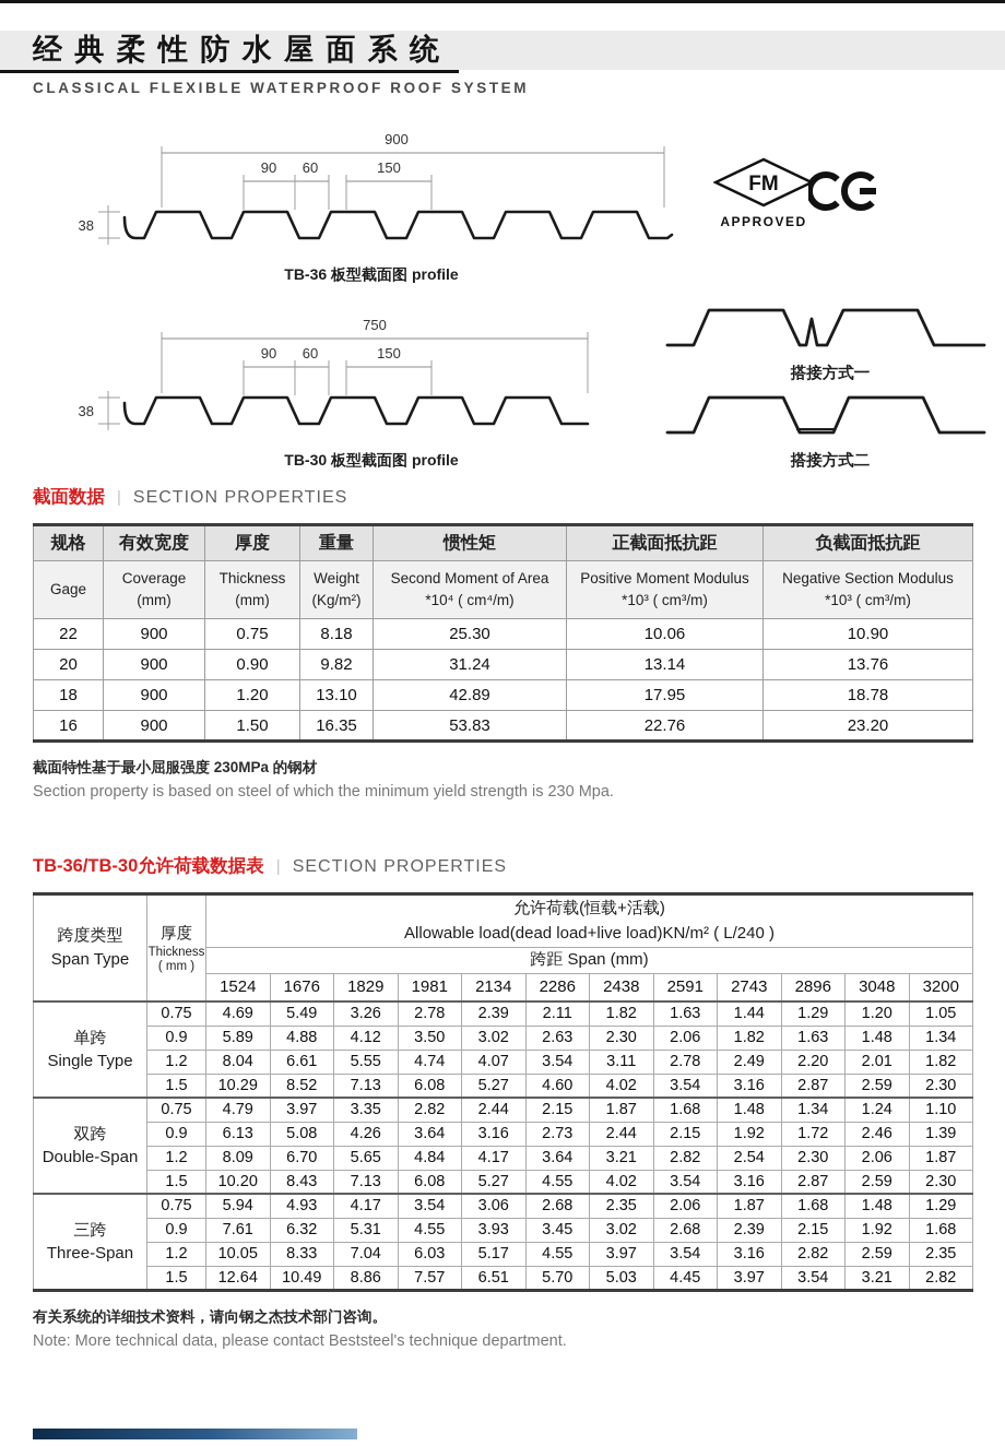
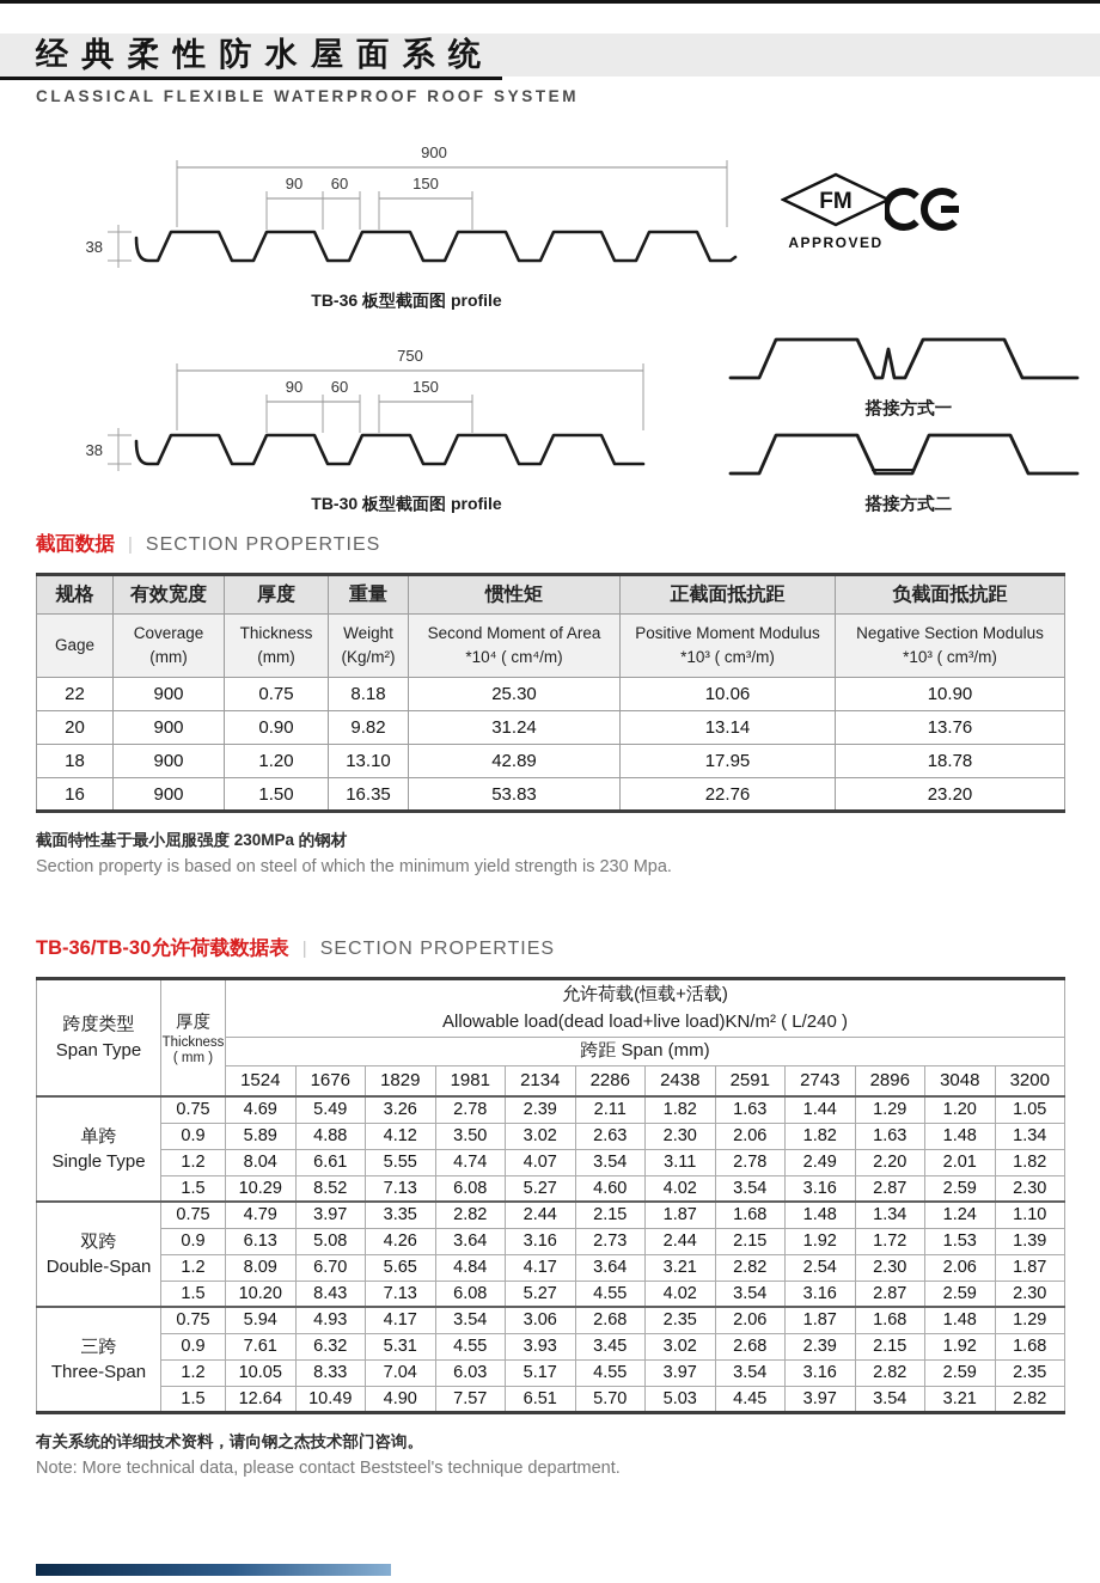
  经典柔性防水屋面系统
  CLASSICAL FLEXIBLE WATERPROOF ROOF SYSTEM
  900
  90
  60
  150
  38
  TB-36 板型截面图 profile
  750
  90
  60
  150
  38
  TB-30 板型截面图 profile
  FM
  APPROVED
  搭接方式一
  搭接方式二
  截面数据
  |
  SECTION PROPERTIES
  规格	有效宽度	厚度	重量	惯性矩	正截面抵抗距	负截面抵抗距
  Gage	Coverage (mm)	Thickness (mm)	Weight (Kg/m²)	Second Moment of Area *10⁴ ( cm⁴/m)	Positive Moment Modulus *10³ ( cm³/m)	Negative Section Modulus *10³ ( cm³/m)
  22	900	0.75	8.18	25.30	10.06	10.90
  20	900	0.90	9.82	31.24	13.14	13.76
  18	900	1.20	13.10	42.89	17.95	18.78
  16	900	1.50	16.35	53.83	22.76	23.20
  截面特性基于最小屈服强度 230MPa 的钢材
  Section property is based on steel of which the minimum yield strength is 230 Mpa.
  TB-36/TB-30允许荷载数据表
  |
  SECTION PROPERTIES
  跨度类型 Span Type	厚度 Thickness ( mm )	允许荷载(恒载+活载) Allowable load(dead load+live load)KN/m² ( L/240 )
  跨距 Span (mm)
  1524	1676	1829	1981	2134	2286	2438	2591	2743	2896	3048	3200
  单跨Single Type	0.75	4.69	5.49	3.26	2.78	2.39	2.11	1.82	1.63	1.44	1.29	1.20	1.05
  0.9	5.89	4.88	4.12	3.50	3.02	2.63	2.30	2.06	1.82	1.63	1.48	1.34
  1.2	8.04	6.61	5.55	4.74	4.07	3.54	3.11	2.78	2.49	2.20	2.01	1.82
  1.5	10.29	8.52	7.13	6.08	5.27	4.60	4.02	3.54	3.16	2.87	2.59	2.30
  双跨Double-Span	0.75	4.79	3.97	3.35	2.82	2.44	2.15	1.87	1.68	1.48	1.34	1.24	1.10
- 0.9	6.13	5.08	4.26	3.64	3.16	2.73	2.44	2.15	1.92	1.72	2.46	1.39
+ 0.9	6.13	5.08	4.26	3.64	3.16	2.73	2.44	2.15	1.92	1.72	1.53	1.39
  1.2	8.09	6.70	5.65	4.84	4.17	3.64	3.21	2.82	2.54	2.30	2.06	1.87
  1.5	10.20	8.43	7.13	6.08	5.27	4.55	4.02	3.54	3.16	2.87	2.59	2.30
  三跨Three-Span	0.75	5.94	4.93	4.17	3.54	3.06	2.68	2.35	2.06	1.87	1.68	1.48	1.29
  0.9	7.61	6.32	5.31	4.55	3.93	3.45	3.02	2.68	2.39	2.15	1.92	1.68
  1.2	10.05	8.33	7.04	6.03	5.17	4.55	3.97	3.54	3.16	2.82	2.59	2.35
- 1.5	12.64	10.49	8.86	7.57	6.51	5.70	5.03	4.45	3.97	3.54	3.21	2.82
+ 1.5	12.64	10.49	4.90	7.57	6.51	5.70	5.03	4.45	3.97	3.54	3.21	2.82
  有关系统的详细技术资料，请向钢之杰技术部门咨询。
  Note: More technical data, please contact Beststeel's technique department.
